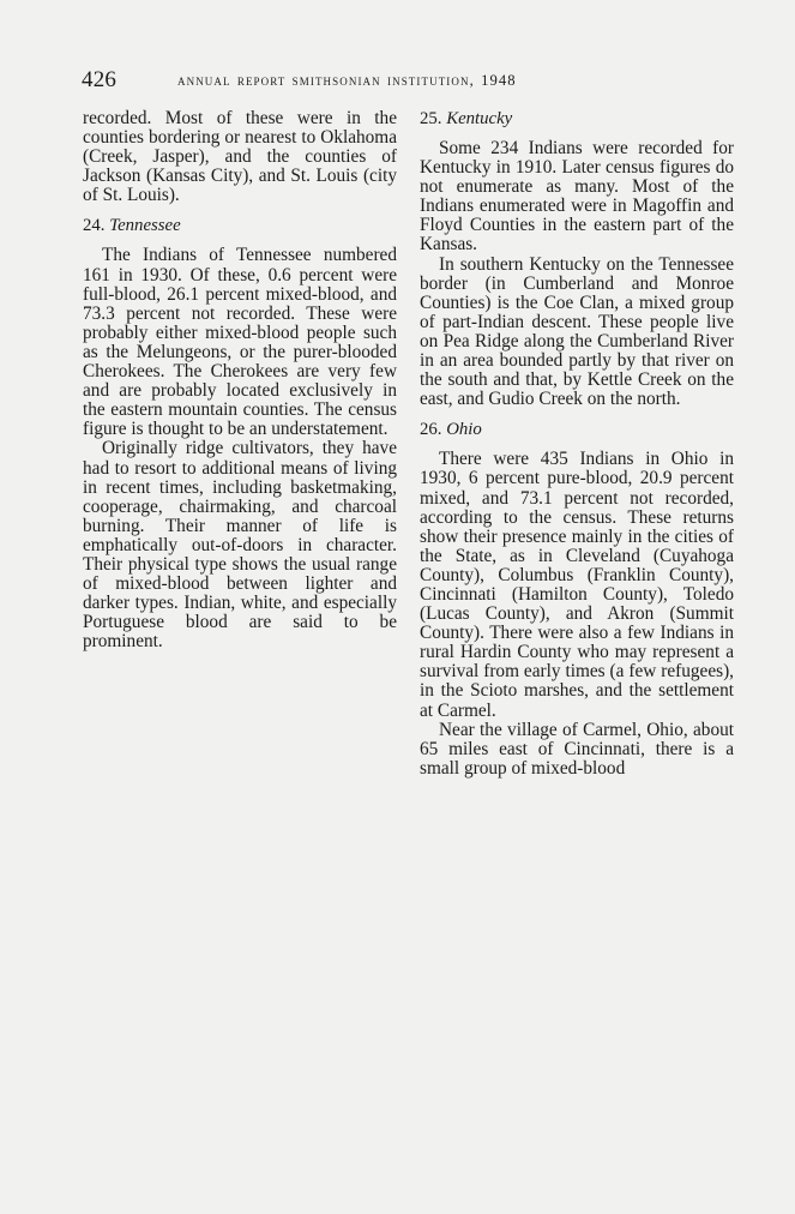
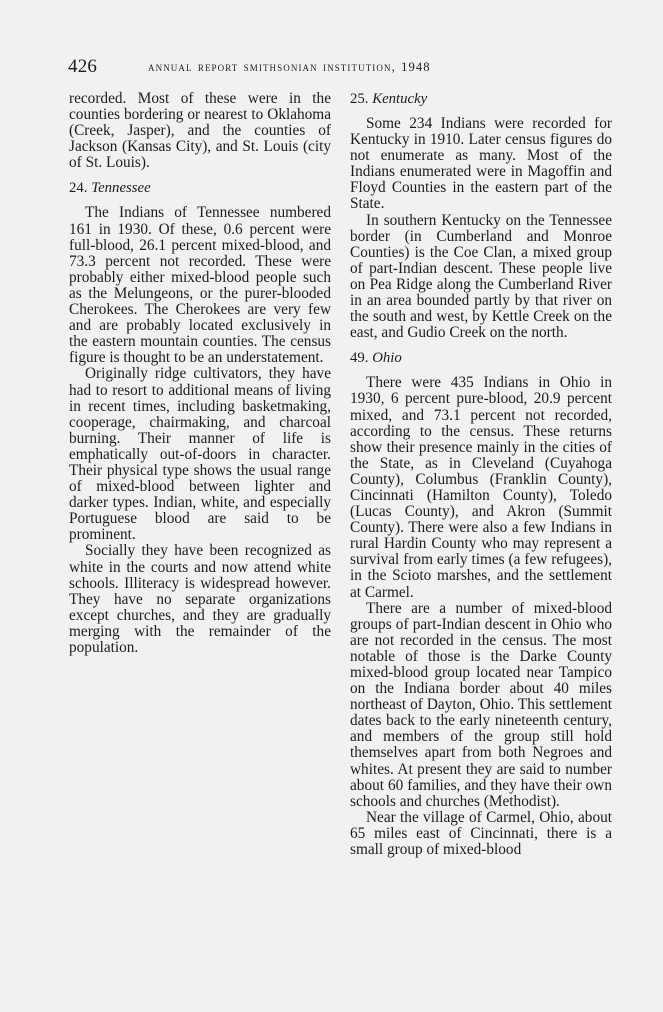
  426
  annual report smithsonian institution, 1948
  recorded. Most of these were in the counties bordering or nearest to Oklahoma (Creek, Jasper), and the counties of Jackson (Kansas City), and St. Louis (city of St. Louis).
  24. Tennessee
  The Indians of Tennessee numbered 161 in 1930. Of these, 0.6 percent were full-blood, 26.1 percent mixed-blood, and 73.3 percent not recorded. These were probably either mixed-blood people such as the Melungeons, or the purer-blooded Cherokees. The Cherokees are very few and are probably located exclusively in the eastern mountain counties. The census figure is thought to be an understatement.
  Originally ridge cultivators, they have had to resort to additional means of living in recent times, including basketmaking, cooperage, chairmaking, and charcoal burning. Their manner of life is emphatically out-of-doors in character. Their physical type shows the usual range of mixed-blood between lighter and darker types. Indian, white, and especially Portuguese blood are said to be prominent.
+ Socially they have been recognized as white in the courts and now attend white schools. Illiteracy is widespread however. They have no separate organizations except churches, and they are gradually merging with the remainder of the population.
  25. Kentucky
- Some 234 Indians were recorded for Kentucky in 1910. Later census figures do not enumerate as many. Most of the Indians enumerated were in Magoffin and Floyd Counties in the eastern part of the Kansas.
+ Some 234 Indians were recorded for Kentucky in 1910. Later census figures do not enumerate as many. Most of the Indians enumerated were in Magoffin and Floyd Counties in the eastern part of the State.
- In southern Kentucky on the Tennessee border (in Cumberland and Monroe Counties) is the Coe Clan, a mixed group of part-Indian descent. These people live on Pea Ridge along the Cumberland River in an area bounded partly by that river on the south and that, by Kettle Creek on the east, and Gudio Creek on the north.
+ In southern Kentucky on the Tennessee border (in Cumberland and Monroe Counties) is the Coe Clan, a mixed group of part-Indian descent. These people live on Pea Ridge along the Cumberland River in an area bounded partly by that river on the south and west, by Kettle Creek on the east, and Gudio Creek on the north.
- 26. Ohio
+ 49. Ohio
  There were 435 Indians in Ohio in 1930, 6 percent pure-blood, 20.9 percent mixed, and 73.1 percent not recorded, according to the census. These returns show their presence mainly in the cities of the State, as in Cleveland (Cuyahoga County), Columbus (Franklin County), Cincinnati (Hamilton County), Toledo (Lucas County), and Akron (Summit County). There were also a few Indians in rural Hardin County who may represent a survival from early times (a few refugees), in the Scioto marshes, and the settlement at Carmel.
+ There are a number of mixed-blood groups of part-Indian descent in Ohio who are not recorded in the census. The most notable of those is the Darke County mixed-blood group located near Tampico on the Indiana border about 40 miles northeast of Dayton, Ohio. This settlement dates back to the early nineteenth century, and members of the group still hold themselves apart from both Negroes and whites. At present they are said to number about 60 families, and they have their own schools and churches (Methodist).
  Near the village of Carmel, Ohio, about 65 miles east of Cincinnati, there is a small group of mixed-blood
